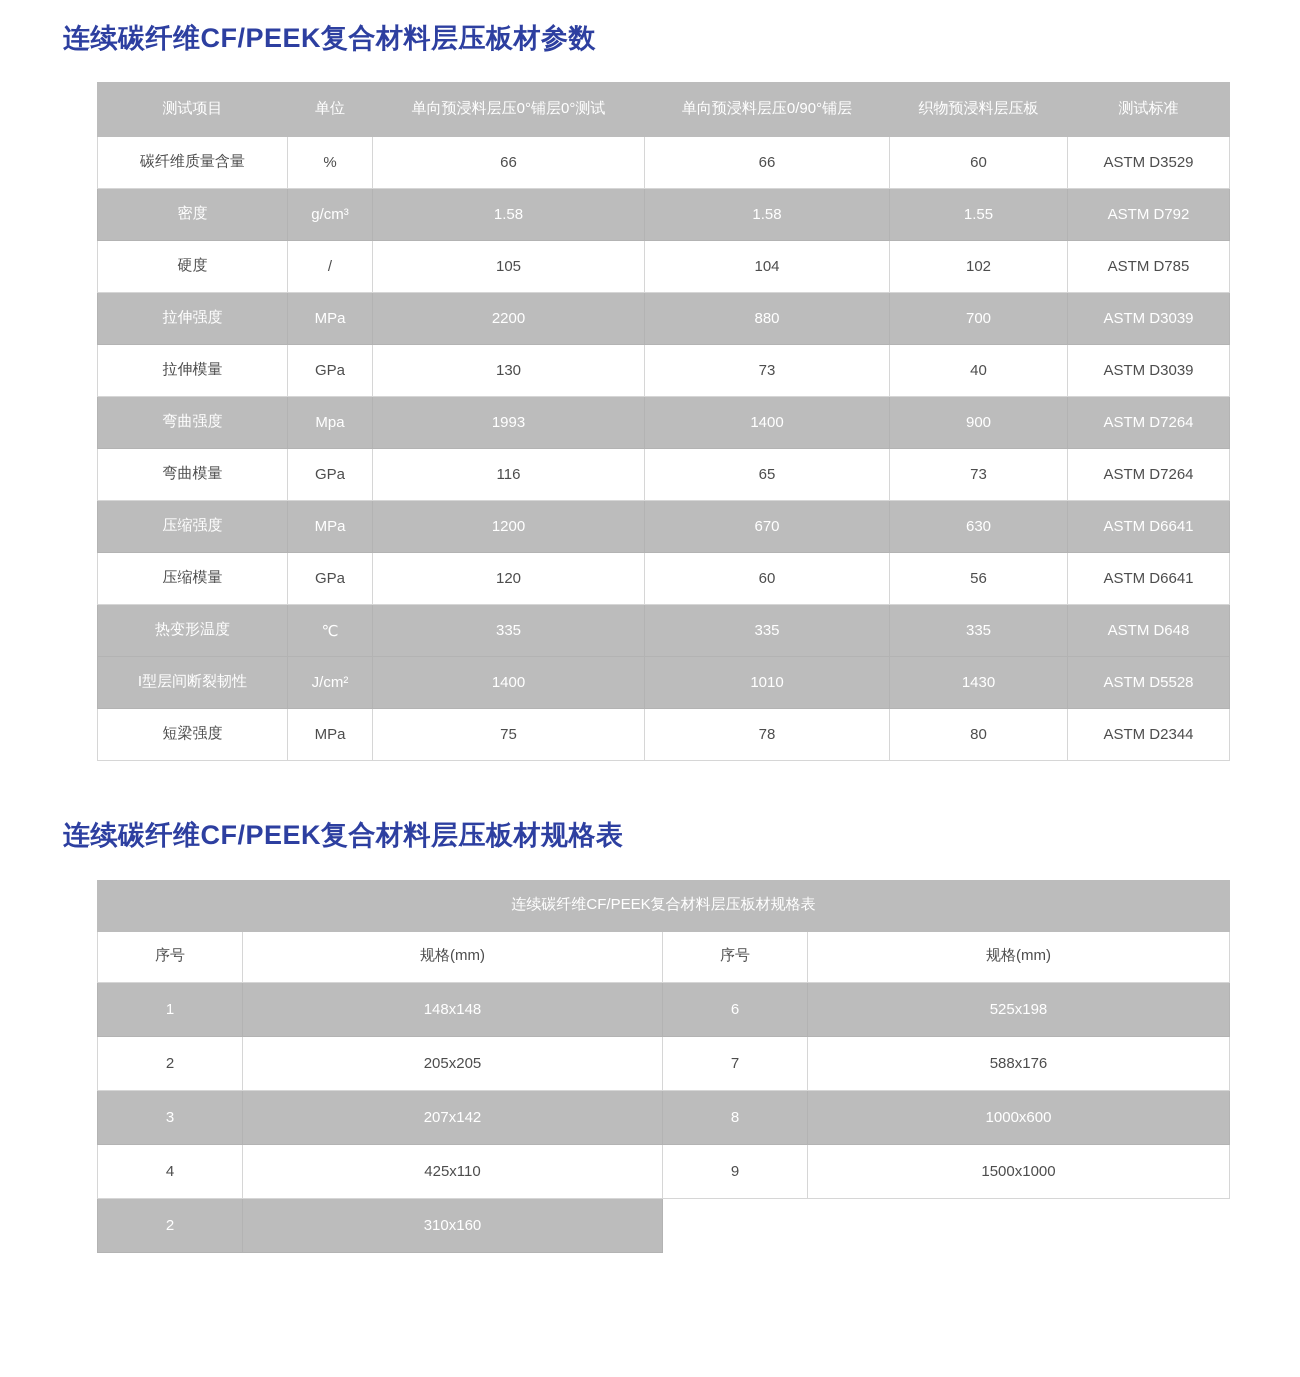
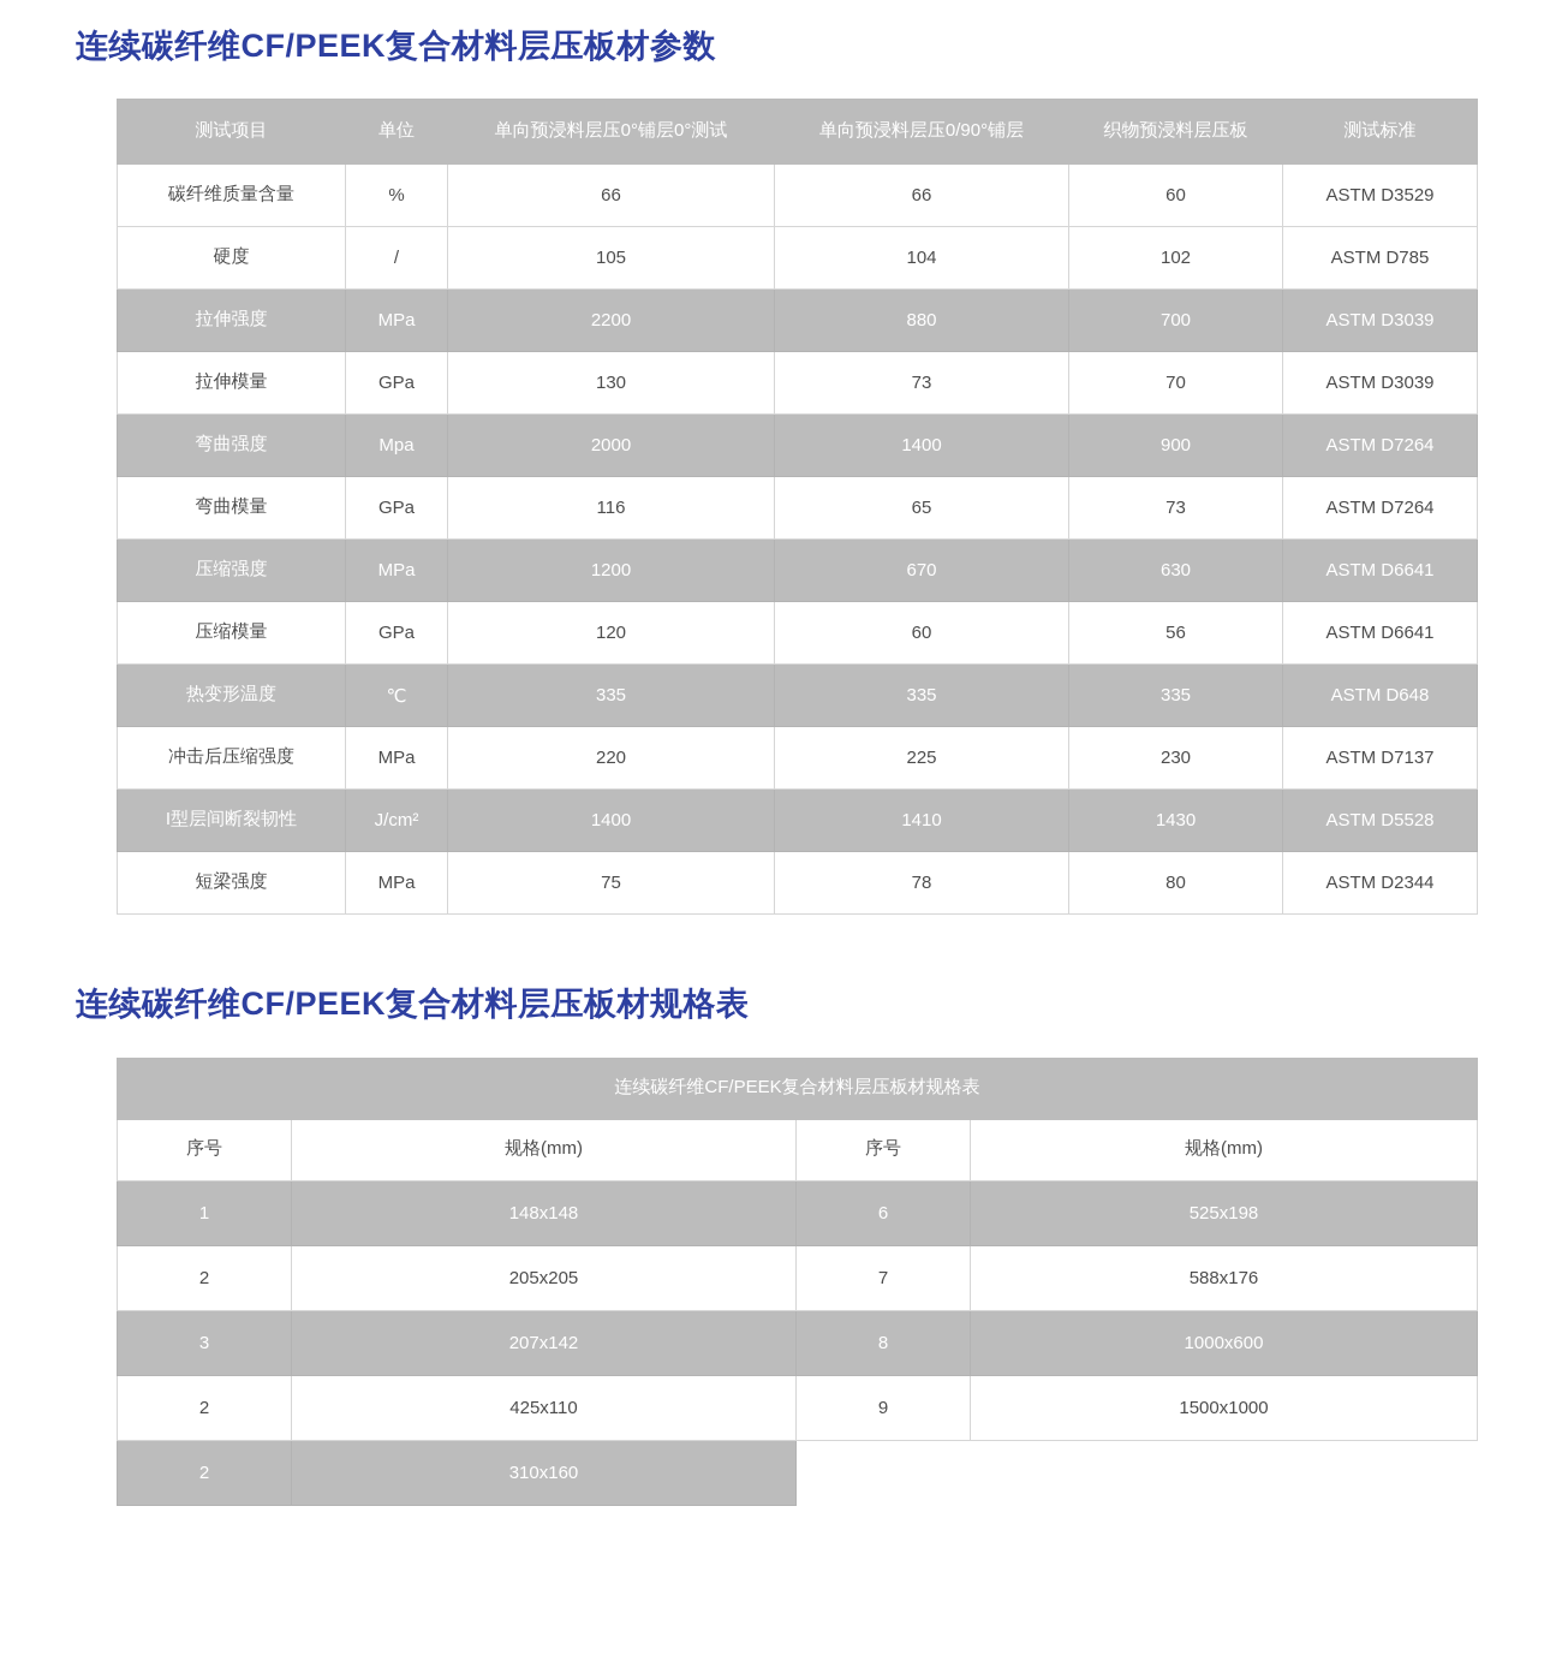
  连续碳纤维CF/PEEK复合材料层压板材参数
  测试项目	单位	单向预浸料层压0°铺层0°测试	单向预浸料层压0/90°铺层	织物预浸料层压板	测试标准
  碳纤维质量含量	%	66	66	60	ASTM D3529
- 密度	g/cm³	1.58	1.58	1.55	ASTM D792
  硬度	/	105	104	102	ASTM D785
  拉伸强度	MPa	2200	880	700	ASTM D3039
- 拉伸模量	GPa	130	73	40	ASTM D3039
+ 拉伸模量	GPa	130	73	70	ASTM D3039
- 弯曲强度	Mpa	1993	1400	900	ASTM D7264
+ 弯曲强度	Mpa	2000	1400	900	ASTM D7264
  弯曲模量	GPa	116	65	73	ASTM D7264
  压缩强度	MPa	1200	670	630	ASTM D6641
  压缩模量	GPa	120	60	56	ASTM D6641
  热变形温度	℃	335	335	335	ASTM D648
+ 冲击后压缩强度	MPa	220	225	230	ASTM D7137
- I型层间断裂韧性	J/cm²	1400	1010	1430	ASTM D5528
+ I型层间断裂韧性	J/cm²	1400	1410	1430	ASTM D5528
  短梁强度	MPa	75	78	80	ASTM D2344
  连续碳纤维CF/PEEK复合材料层压板材规格表
  连续碳纤维CF/PEEK复合材料层压板材规格表
  序号	规格(mm)	序号	规格(mm)
  1	148x148	6	525x198
  2	205x205	7	588x176
  3	207x142	8	1000x600
- 4	425x110	9	1500x1000
+ 2	425x110	9	1500x1000
  2	310x160
